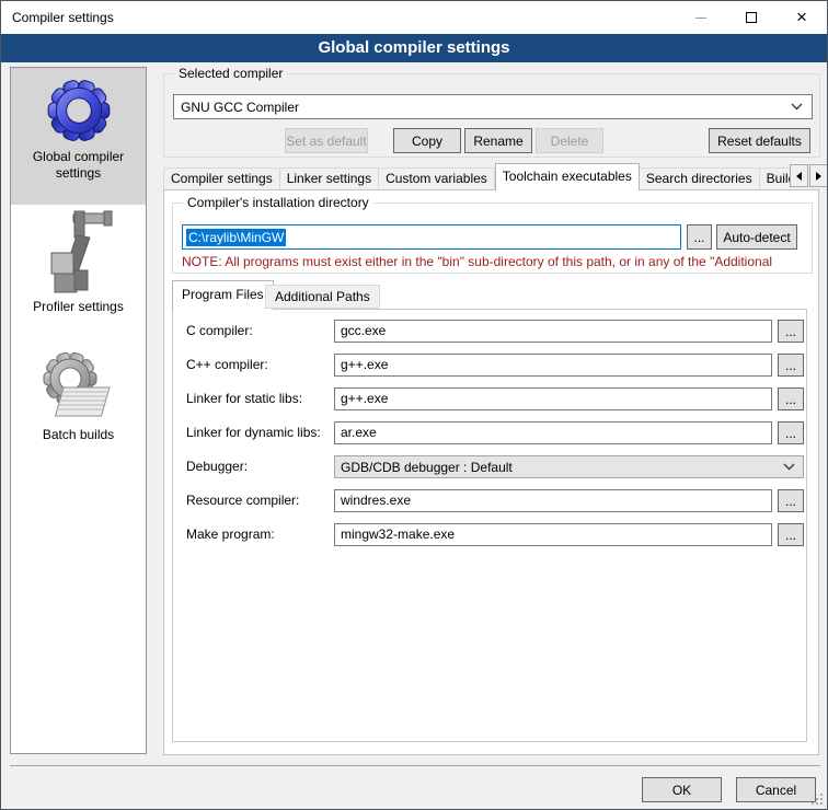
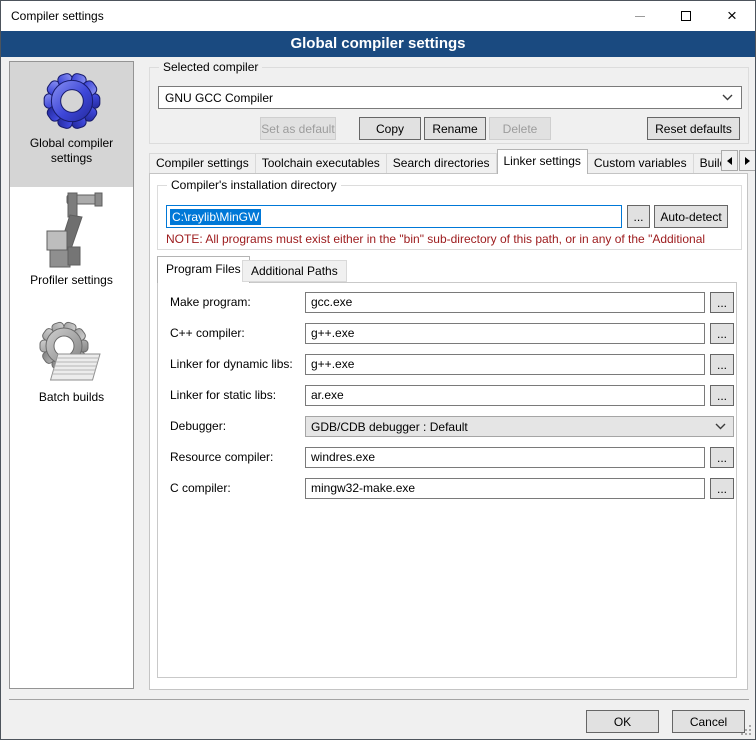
  Compiler settings
  ×
  Global compiler settings
  Global compiler settings
  Profiler settings
  Batch builds
  Selected compiler
  GNU GCC Compiler
  Set as default
  Copy
  Rename
  Delete
  Reset defaults
  Compiler settings
- Linker settings
+ Toolchain executables
- Custom variables
+ Search directories
- Toolchain executables
+ Linker settings
- Search directories
+ Custom variables
  Compiler's installation directory
  C:\raylib\MinGW
  ...
  Auto-detect
  NOTE: All programs must exist either in the "bin" sub-directory of this path, or in any of the "Additional
  Program Files
  Additional Paths
- C compiler:
+ Make program:
  gcc.exe
  ...
  C++ compiler:
  g++.exe
  ...
- Linker for static libs:
+ Linker for dynamic libs:
  g++.exe
  ...
- Linker for dynamic libs:
+ Linker for static libs:
  ar.exe
  ...
  Debugger:
  GDB/CDB debugger : Default
  Resource compiler:
  windres.exe
  ...
- Make program:
+ C compiler:
  mingw32-make.exe
  ...
  OK
  Cancel
